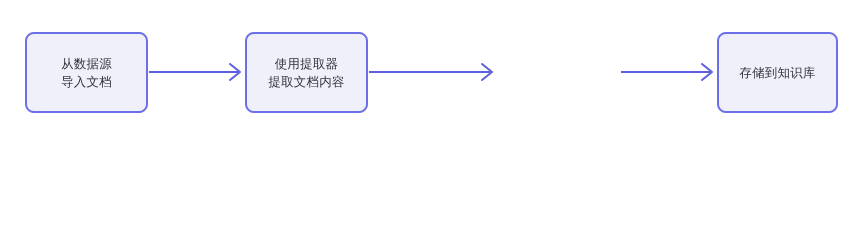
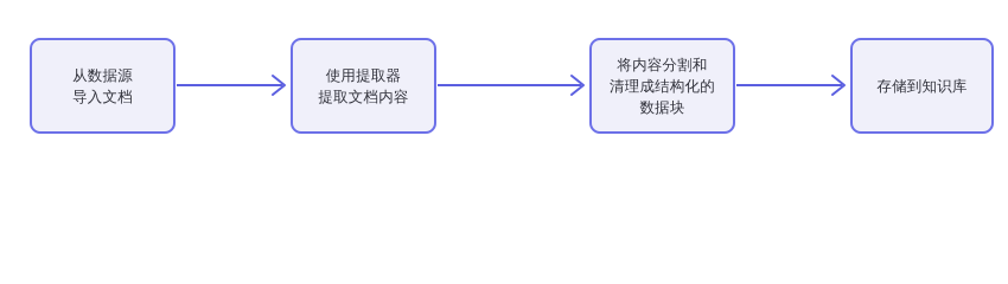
  从数据源
  导入文档
  使用提取器
  提取文档内容
+ 将内容分割和
+ 清理成结构化的
+ 数据块
  存储到知识库
